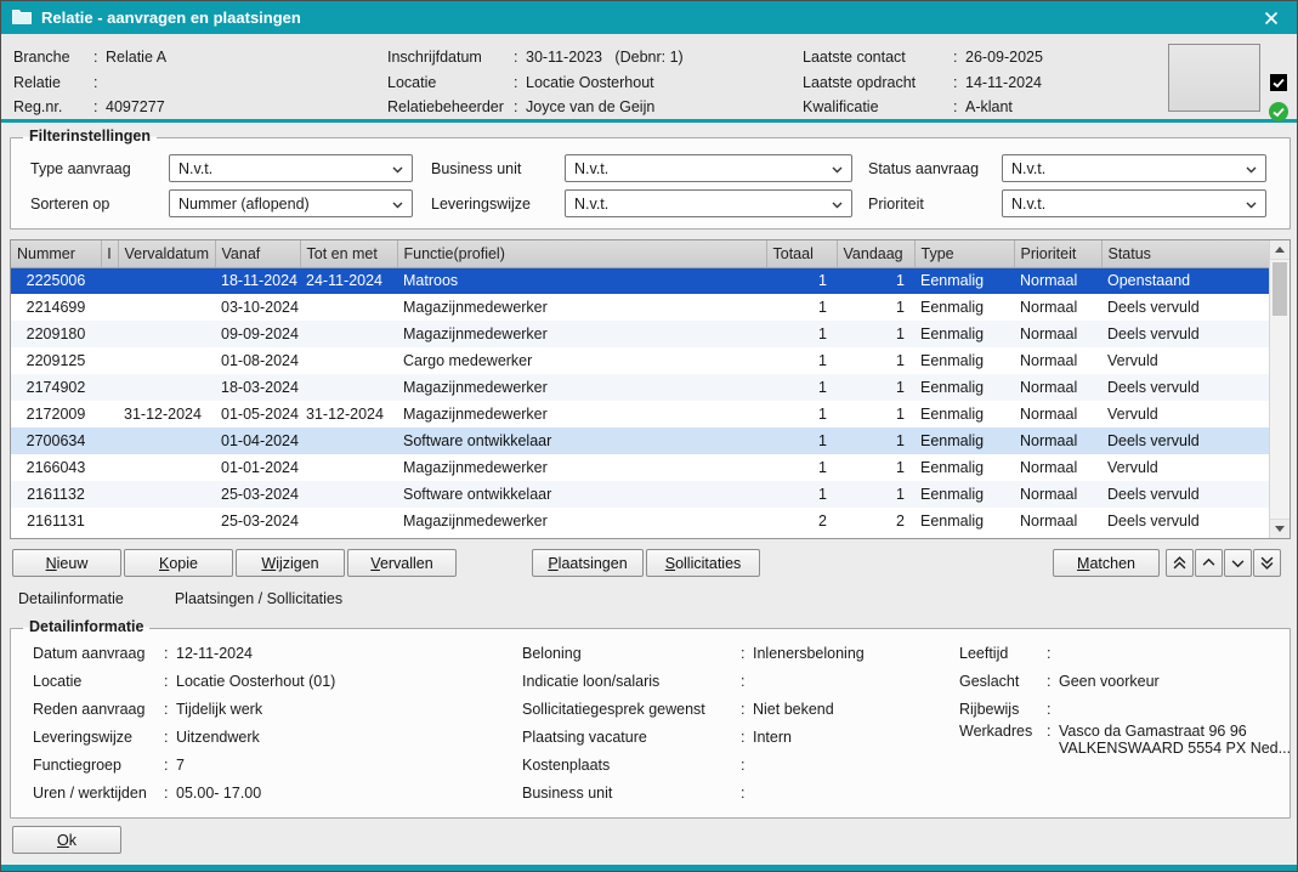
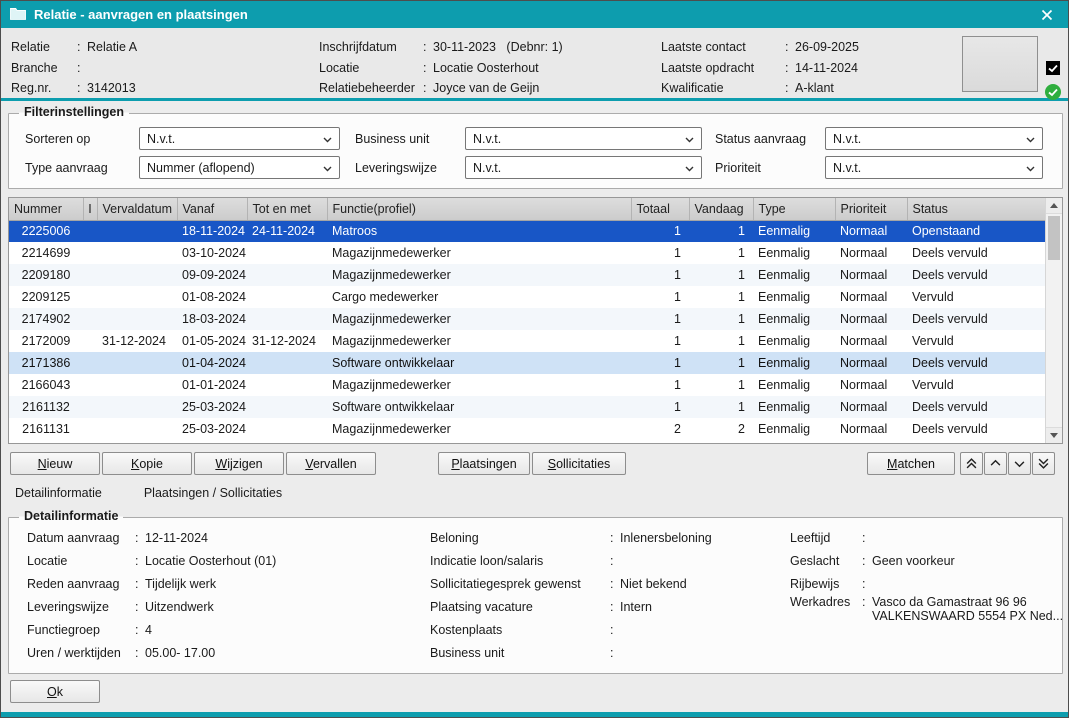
  Relatie - aanvragen en plaatsingen
- Branche
+ Relatie
  Relatie A
- Relatie
+ Branche
  Reg.nr.
- 4097277
+ 3142013
  Inschrijfdatum
  30-11-2023 (Debnr: 1)
  Locatie
  Locatie Oosterhout
  Relatiebeheerder
  Joyce van de Geijn
  Laatste contact
  26-09-2025
  Laatste opdracht
  14-11-2024
  Kwalificatie
  A-klant
  Filterinstellingen
- Type aanvraag
+ Sorteren op
  N.v.t.
  Business unit
  N.v.t.
  Status aanvraag
  N.v.t.
- Sorteren op
+ Type aanvraag
  Nummer (aflopend)
  Leveringswijze
  N.v.t.
  Prioriteit
  N.v.t.
  Nummer	I	Vervaldatum	Vanaf	Tot en met	Functie(profiel)	Totaal	Vandaag	Type	Prioriteit	Status
  2225006			18-11-2024	24-11-2024	Matroos	1	1	Eenmalig	Normaal	Openstaand
  2214699			03-10-2024		Magazijnmedewerker	1	1	Eenmalig	Normaal	Deels vervuld
  2209180			09-09-2024		Magazijnmedewerker	1	1	Eenmalig	Normaal	Deels vervuld
  2209125			01-08-2024		Cargo medewerker	1	1	Eenmalig	Normaal	Vervuld
  2174902			18-03-2024		Magazijnmedewerker	1	1	Eenmalig	Normaal	Deels vervuld
  2172009		31-12-2024	01-05-2024	31-12-2024	Magazijnmedewerker	1	1	Eenmalig	Normaal	Vervuld
- 2700634			01-04-2024		Software ontwikkelaar	1	1	Eenmalig	Normaal	Deels vervuld
+ 2171386			01-04-2024		Software ontwikkelaar	1	1	Eenmalig	Normaal	Deels vervuld
  2166043			01-01-2024		Magazijnmedewerker	1	1	Eenmalig	Normaal	Vervuld
  2161132			25-03-2024		Software ontwikkelaar	1	1	Eenmalig	Normaal	Deels vervuld
  2161131			25-03-2024		Magazijnmedewerker	2	2	Eenmalig	Normaal	Deels vervuld
  Nieuw
  Kopie
  Wijzigen
  Vervallen
  Plaatsingen
  Sollicitaties
  Matchen
  Detailinformatie
  Plaatsingen / Sollicitaties
  Detailinformatie
  Datum aanvraag
  12-11-2024
  Locatie
  Locatie Oosterhout (01)
  Reden aanvraag
  Tijdelijk werk
  Leveringswijze
  Uitzendwerk
  Functiegroep
- 7
+ 4
  Uren / werktijden
  05.00- 17.00
  Beloning
  Inlenersbeloning
  Indicatie loon/salaris
  Sollicitatiegesprek gewenst
  Niet bekend
  Plaatsing vacature
  Intern
  Kostenplaats
  Business unit
  Leeftijd
  Geslacht
  Geen voorkeur
  Rijbewijs
  Werkadres
  Vasco da Gamastraat 96 96
  VALKENSWAARD 5554 PX Ned...
  Ok
